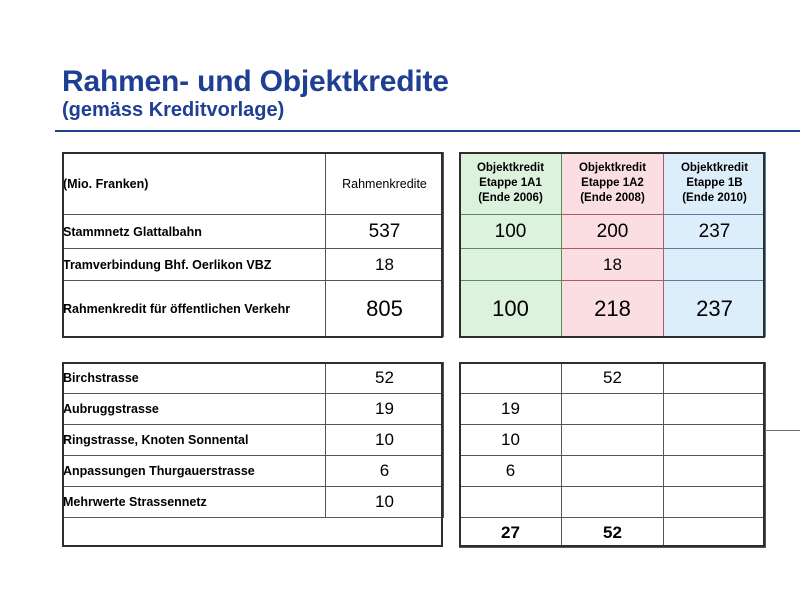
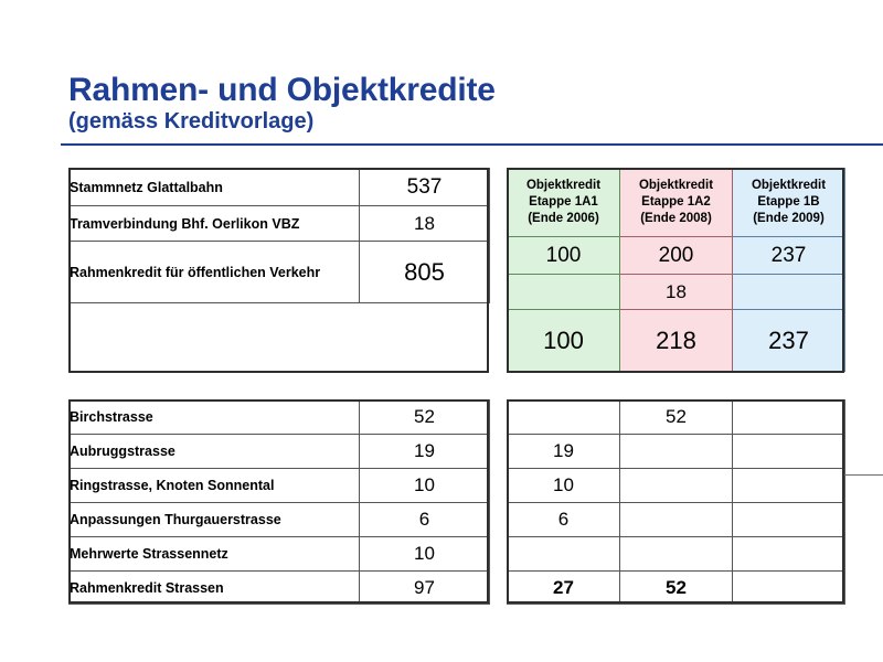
  Rahmen- und Objektkredite
  (gemäss Kreditvorlage)
- (Mio. Franken)	Rahmenkredite
  Stammnetz Glattalbahn	537
  Tramverbindung Bhf. Oerlikon VBZ	18
  Rahmenkredit für öffentlichen Verkehr	805
- Objektkredit Etappe 1A1 (Ende 2006)	Objektkredit Etappe 1A2 (Ende 2008)	Objektkredit Etappe 1B (Ende 2010)
+ Objektkredit Etappe 1A1 (Ende 2006)	Objektkredit Etappe 1A2 (Ende 2008)	Objektkredit Etappe 1B (Ende 2009)
  100	200	237
  	18
  100	218	237
  Birchstrasse	52
  Aubruggstrasse	19
  Ringstrasse, Knoten Sonnental	10
  Anpassungen Thurgauerstrasse	6
  Mehrwerte Strassennetz	10
+ Rahmenkredit Strassen	97
  	52
  19
  10
  6
  27	52
